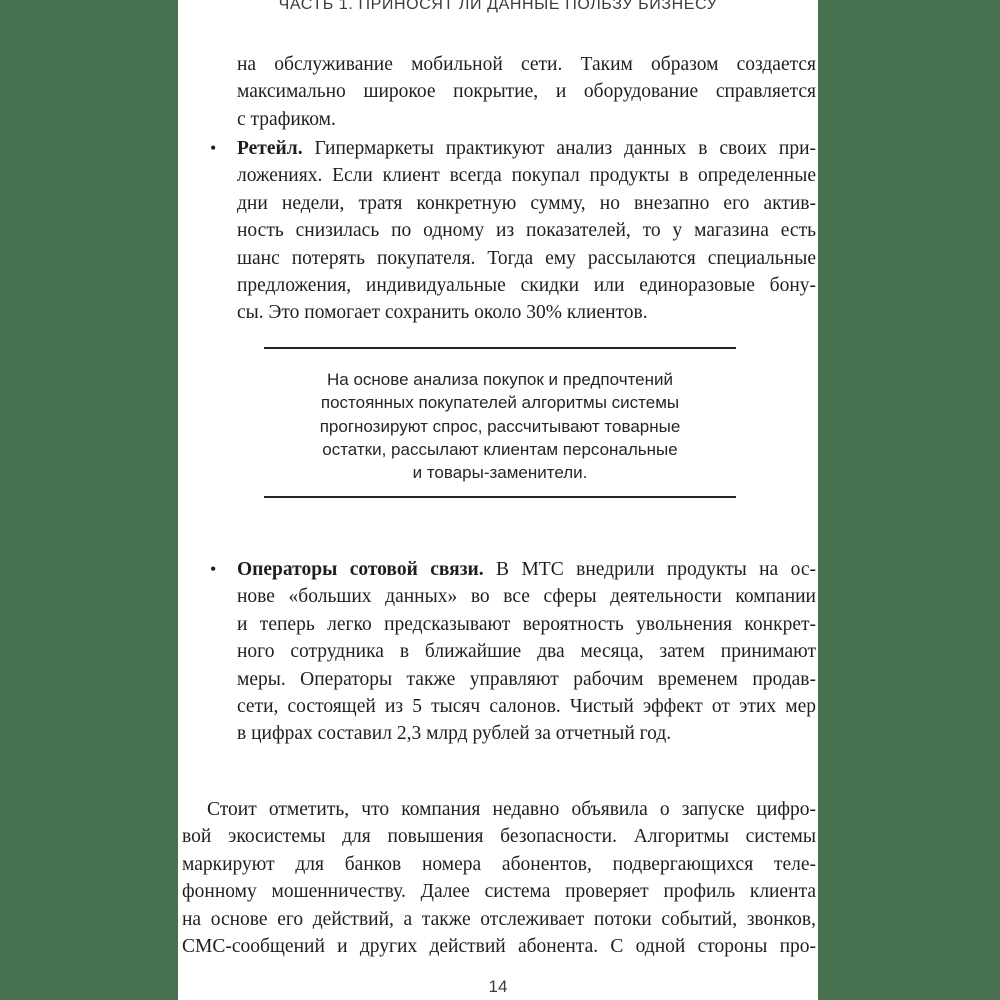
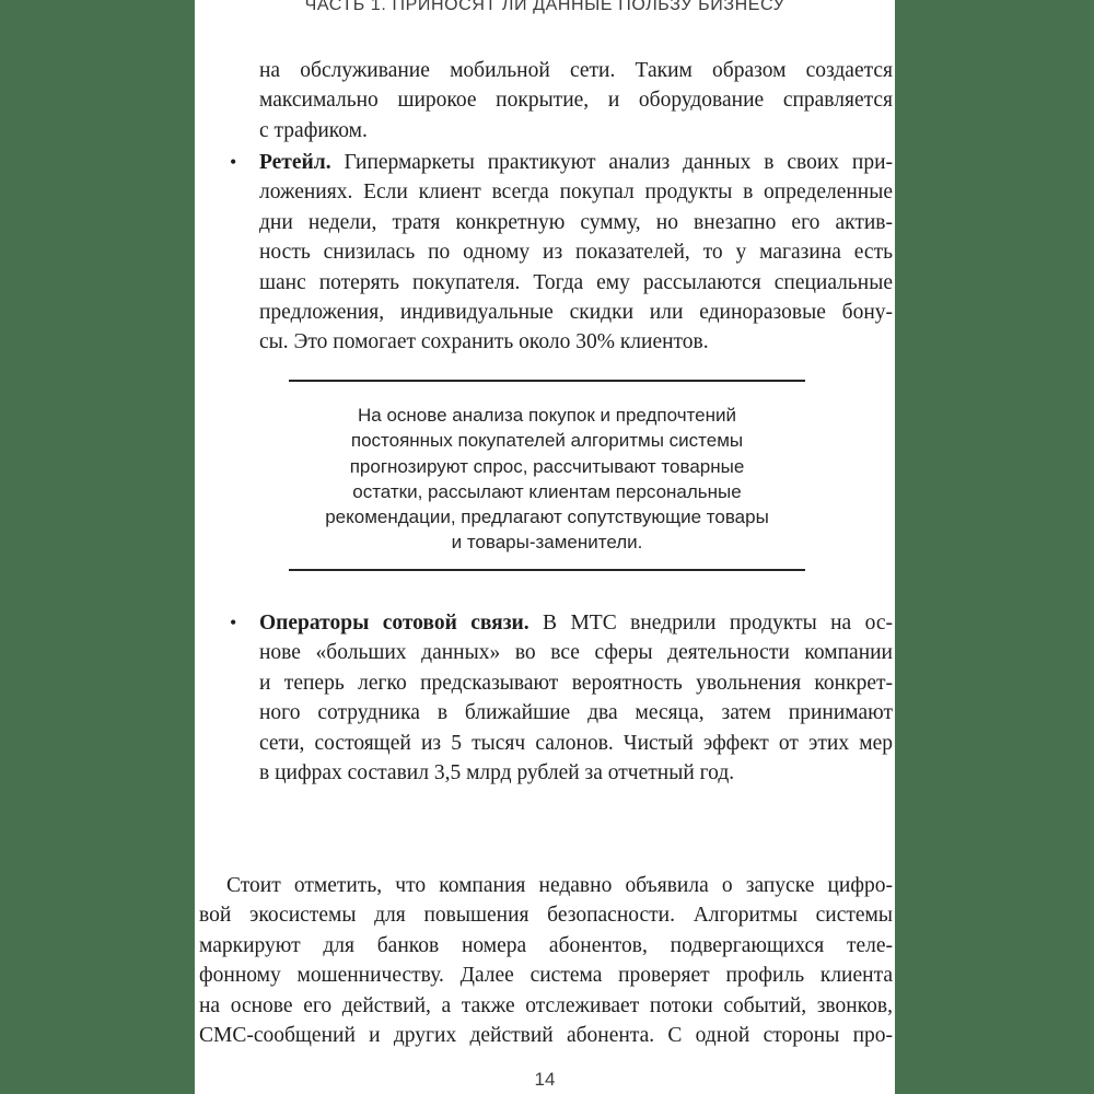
  ЧАСТЬ 1. ПРИНОСЯТ ЛИ ДАННЫЕ ПОЛЬЗУ БИЗНЕСУ
  на обслуживание мобильной сети. Таким образом создается
  максимально широкое покрытие, и оборудование справляется
  с трафиком.
  •
  Ретейл. Гипермаркеты практикуют анализ данных в своих при-
  ложениях. Если клиент всегда покупал продукты в определенные
  дни недели, тратя конкретную сумму, но внезапно его актив-
  ность снизилась по одному из показателей, то у магазина есть
  шанс потерять покупателя. Тогда ему рассылаются специальные
  предложения, индивидуальные скидки или единоразовые бону-
  сы. Это помогает сохранить около 30% клиентов.
  На основе анализа покупок и предпочтений
  постоянных покупателей алгоритмы системы
  прогнозируют спрос, рассчитывают товарные
  остатки, рассылают клиентам персональные
+ рекомендации, предлагают сопутствующие товары
  и товары-заменители.
  •
  Операторы сотовой связи. В МТС внедрили продукты на ос-
  нове «больших данных» во все сферы деятельности компании
  и теперь легко предсказывают вероятность увольнения конкрет-
  ного сотрудника в ближайшие два месяца, затем принимают
- меры. Операторы также управляют рабочим временем продав-
  сети, состоящей из 5 тысяч салонов. Чистый эффект от этих мер
- в цифрах составил 2,3 млрд рублей за отчетный год.
+ в цифрах составил 3,5 млрд рублей за отчетный год.
  Стоит отметить, что компания недавно объявила о запуске цифро-
  вой экосистемы для повышения безопасности. Алгоритмы системы
  маркируют для банков номера абонентов, подвергающихся теле-
  фонному мошенничеству. Далее система проверяет профиль клиента
  на основе его действий, а также отслеживает потоки событий, звонков,
  СМС-сообщений и других действий абонента. С одной стороны про-
  14
